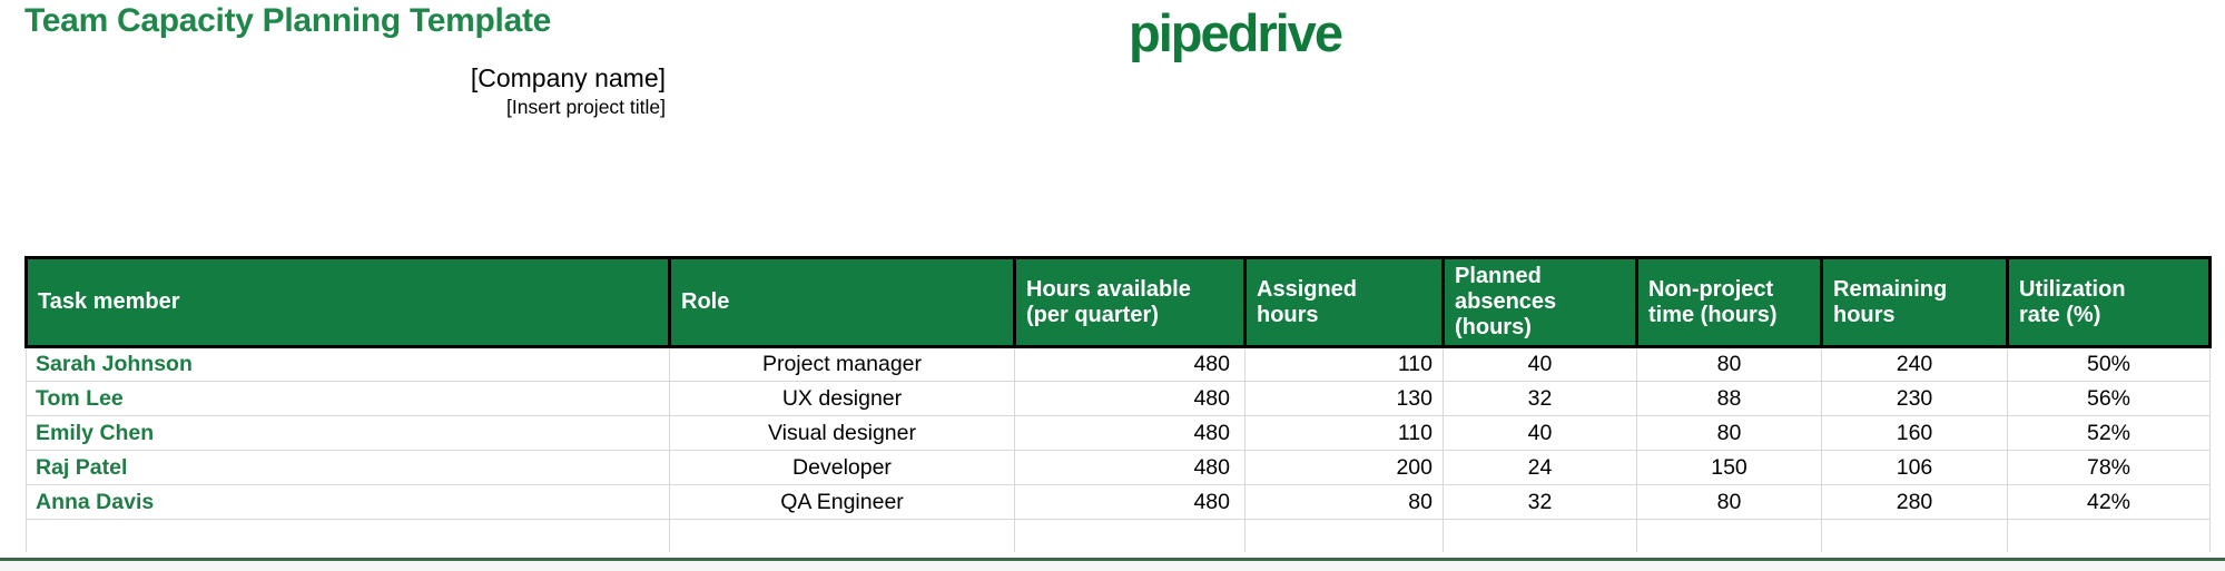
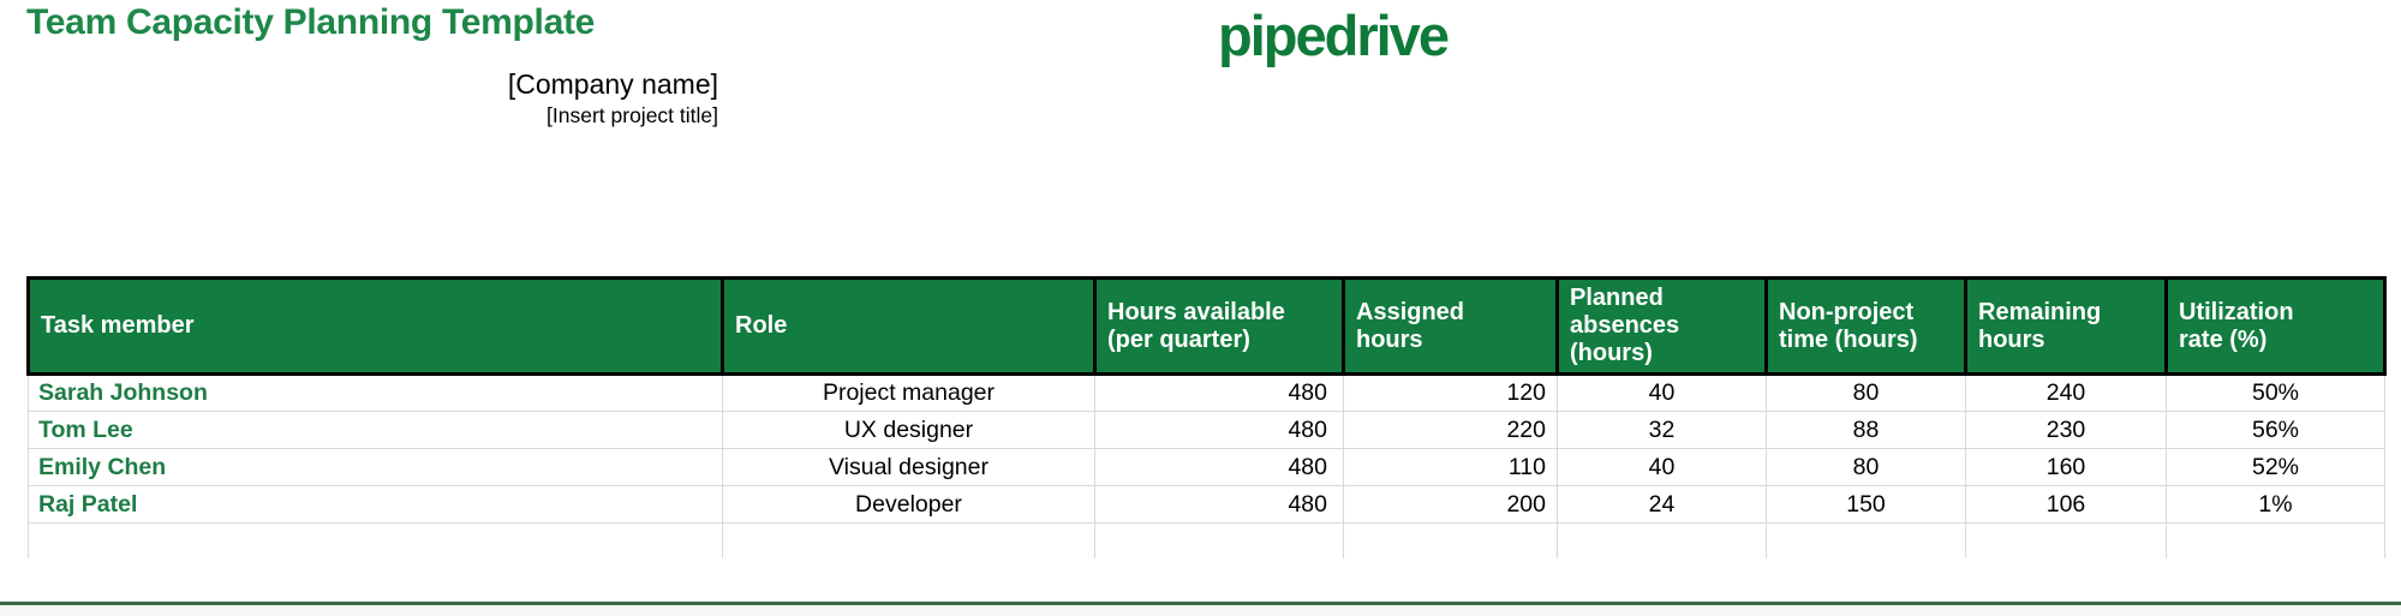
  Team Capacity Planning Template
  pipedrive
  [Company name]
  [Insert project title]
  Task member	Role	Hours available (per quarter)	Assigned hours	Planned absences (hours)	Non-project time (hours)	Remaining hours	Utilization rate (%)
- Sarah Johnson	Project manager	480	110	40	80	240	50%
+ Sarah Johnson	Project manager	480	120	40	80	240	50%
- Tom Lee	UX designer	480	130	32	88	230	56%
+ Tom Lee	UX designer	480	220	32	88	230	56%
  Emily Chen	Visual designer	480	110	40	80	160	52%
- Raj Patel	Developer	480	200	24	150	106	78%
+ Raj Patel	Developer	480	200	24	150	106	1%
- Anna Davis	QA Engineer	480	80	32	80	280	42%
